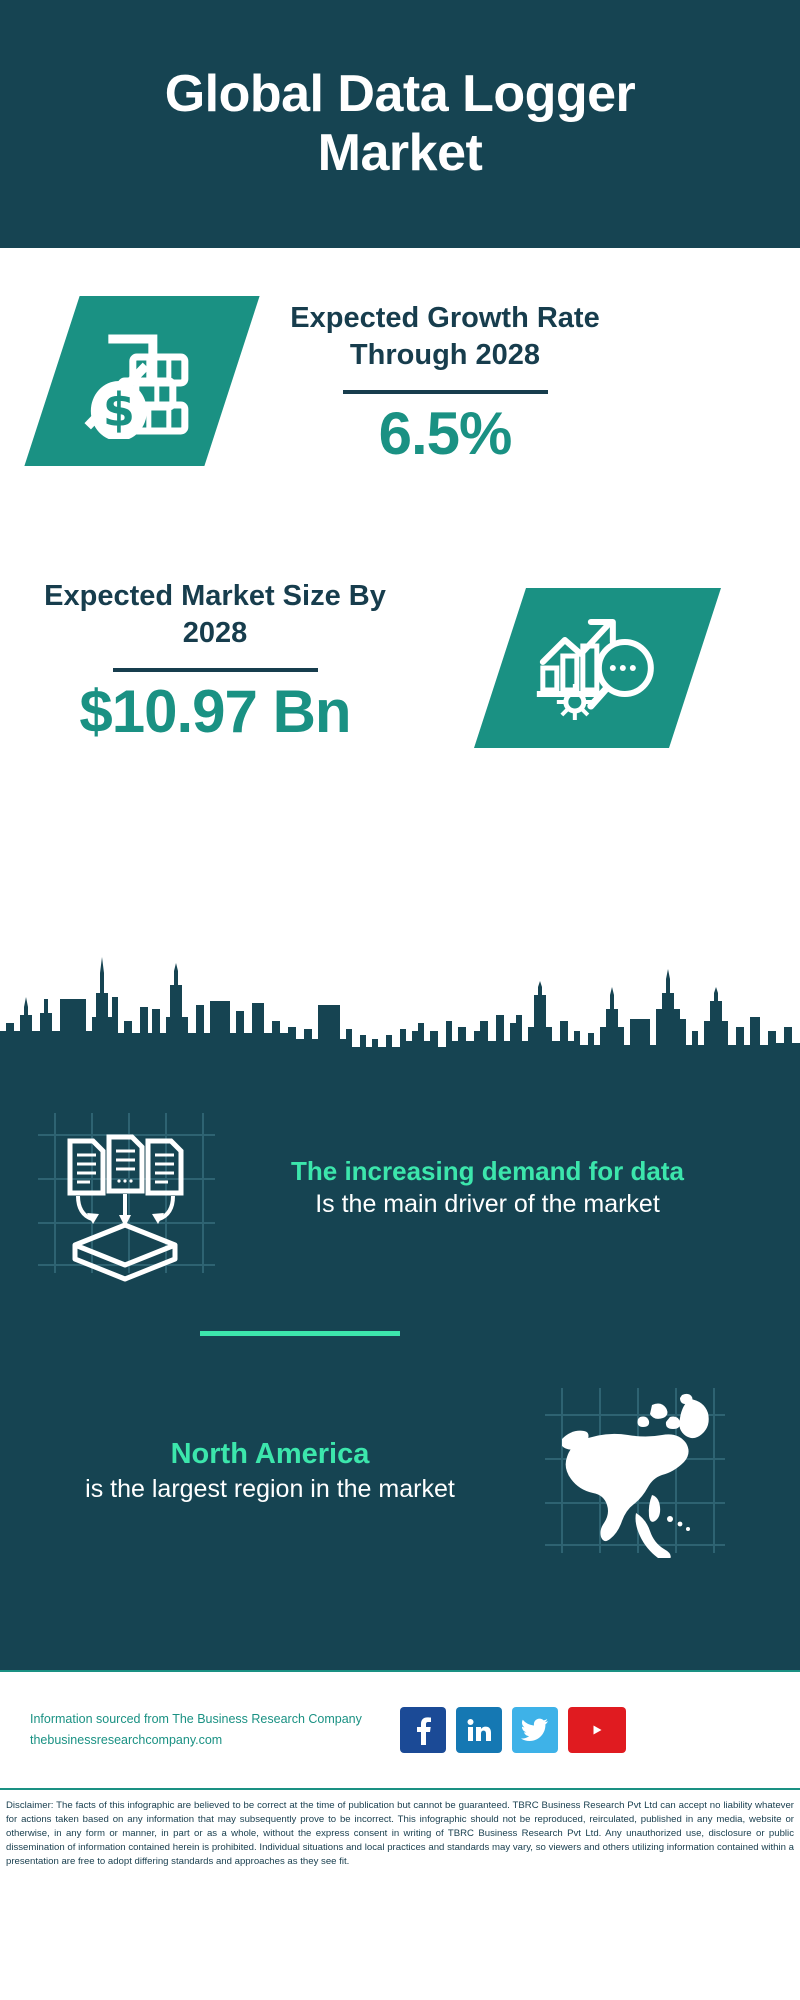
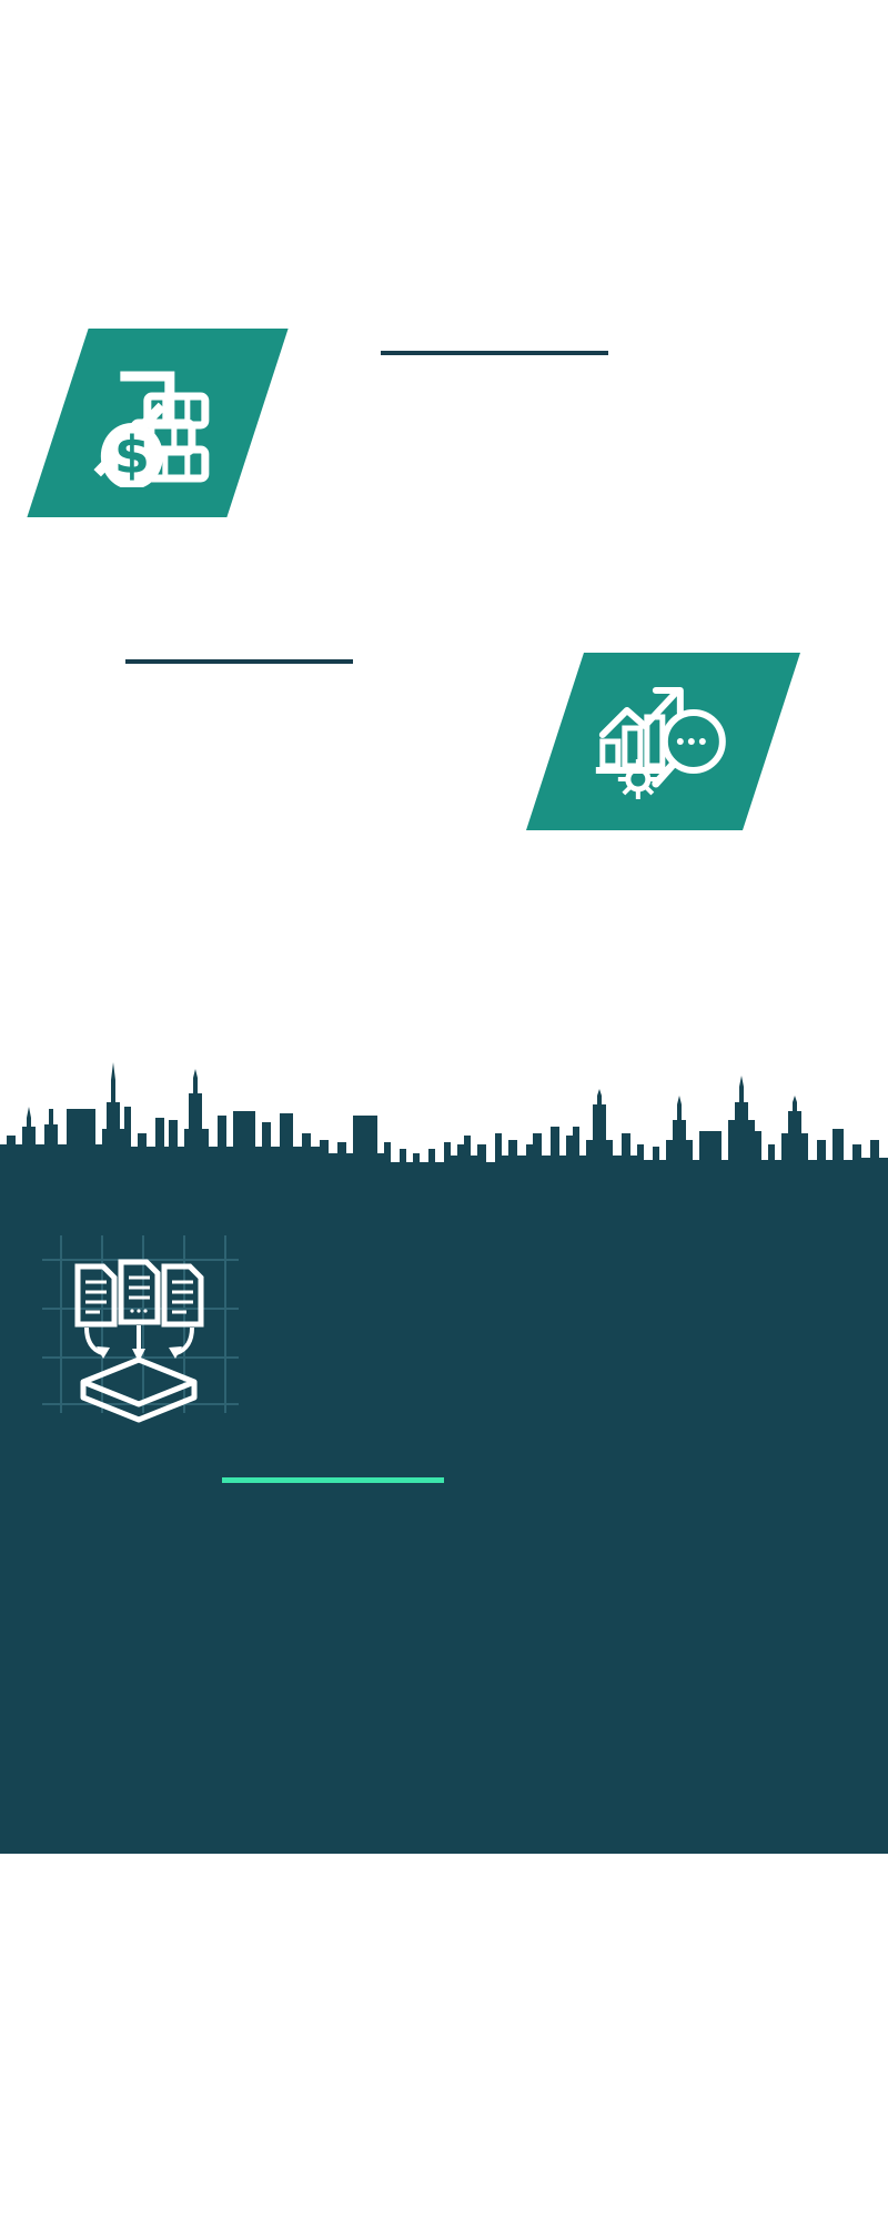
- Global Data Logger Market
- Expected Growth Rate Through 2028
- 6.5%
- Expected Market Size By 2028
- $10.97 Bn
- The increasing demand for data
- Is the main driver of the market
- North America
- is the largest region in the market
- Information sourced from The Business Research Company
- thebusinessresearchcompany.com
- Disclaimer: The facts of this infographic are believed to be correct at the time of publication but cannot be guaranteed. TBRC Business Research Pvt Ltd can accept no liability whatever for actions taken based on any information that may subsequently prove to be incorrect. This infographic should not be reproduced, reirculated, published in any media, website or otherwise, in any form or manner, in part or as a whole, without the express consent in writing of TBRC Business Research Pvt Ltd. Any unauthorized use, disclosure or public dissemination of information contained herein is prohibited. Individual situations and local practices and standards may vary, so viewers and others utilizing information contained within a presentation are free to adopt differing standards and approaches as they see fit.
